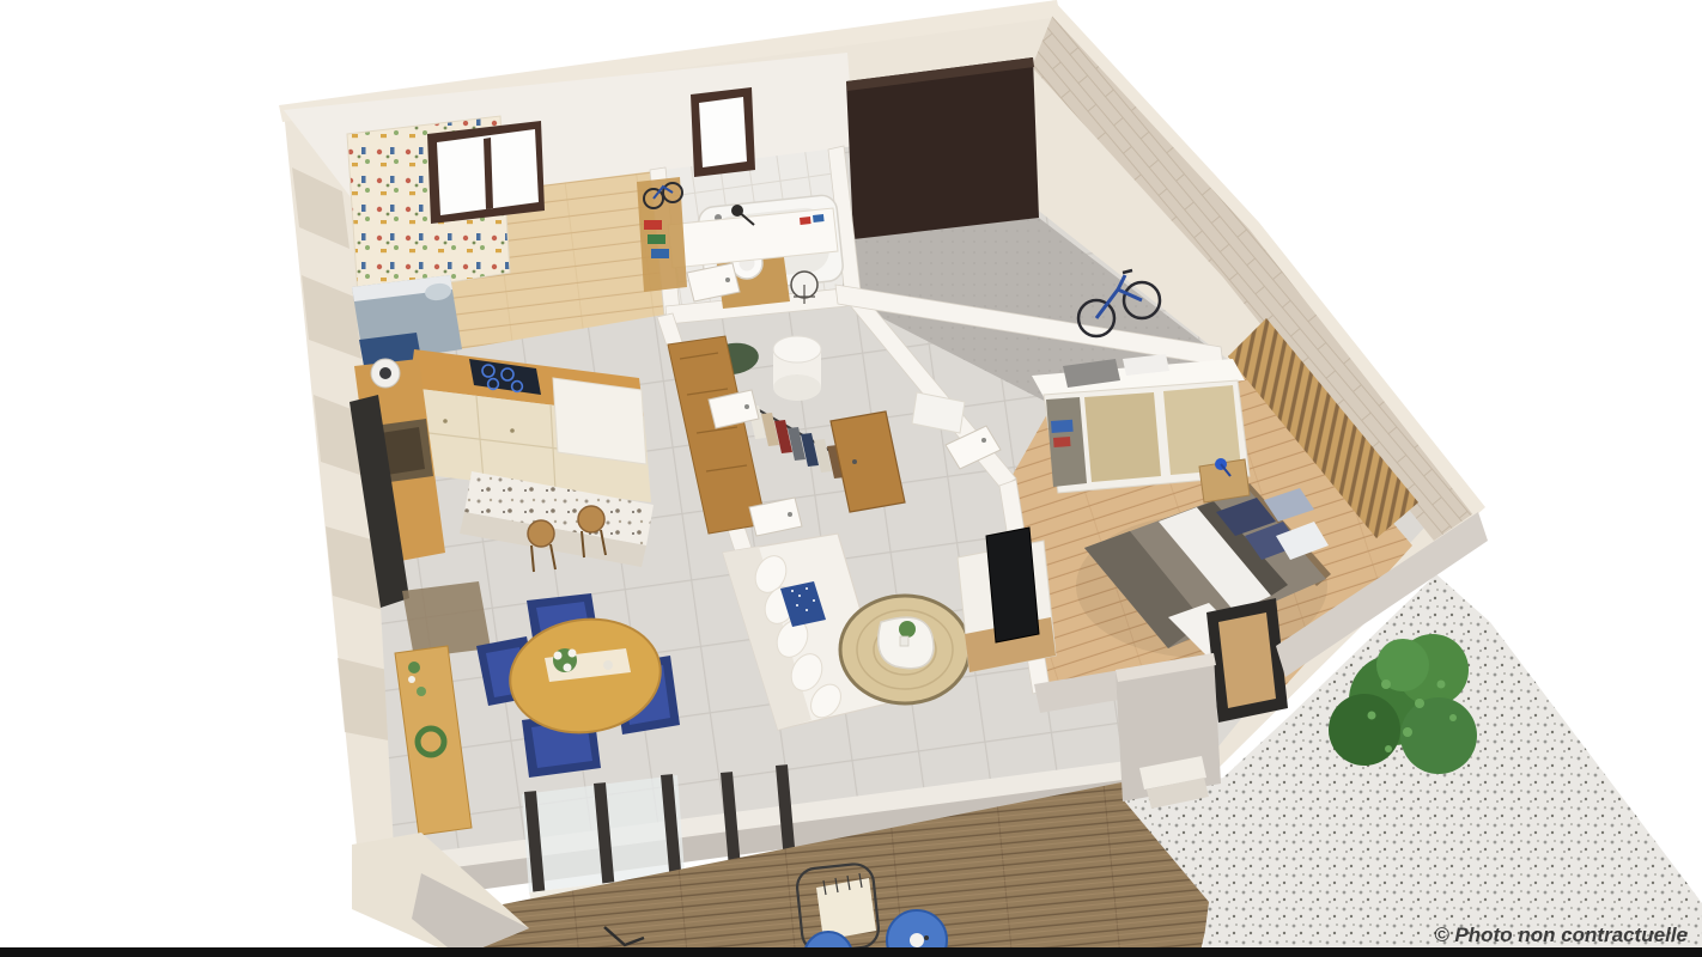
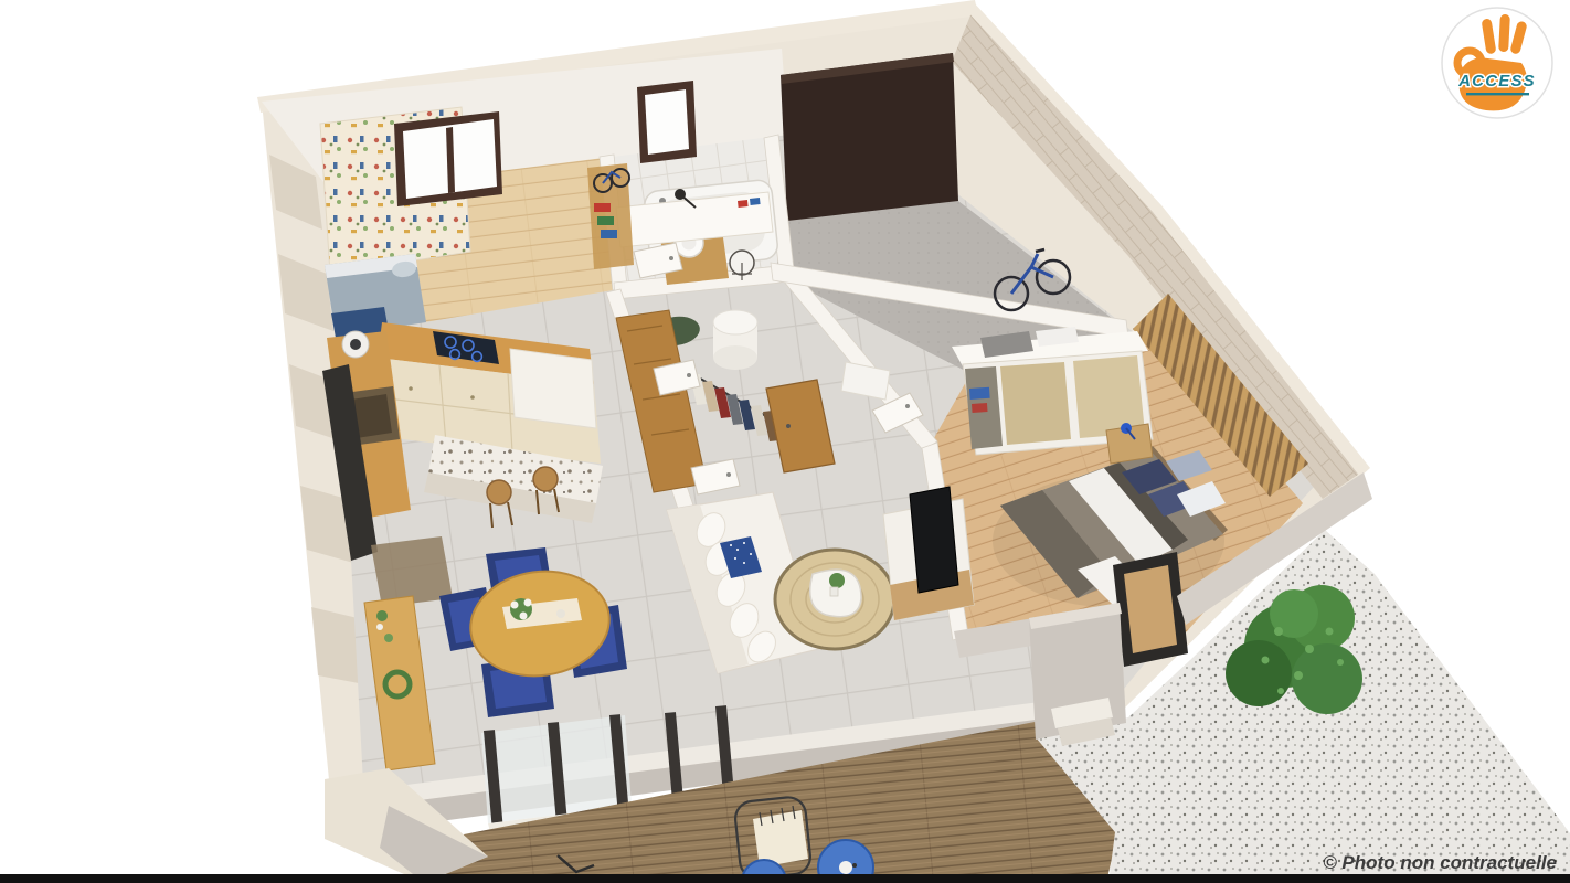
+ ACCESS
  © Photo non contractuelle
